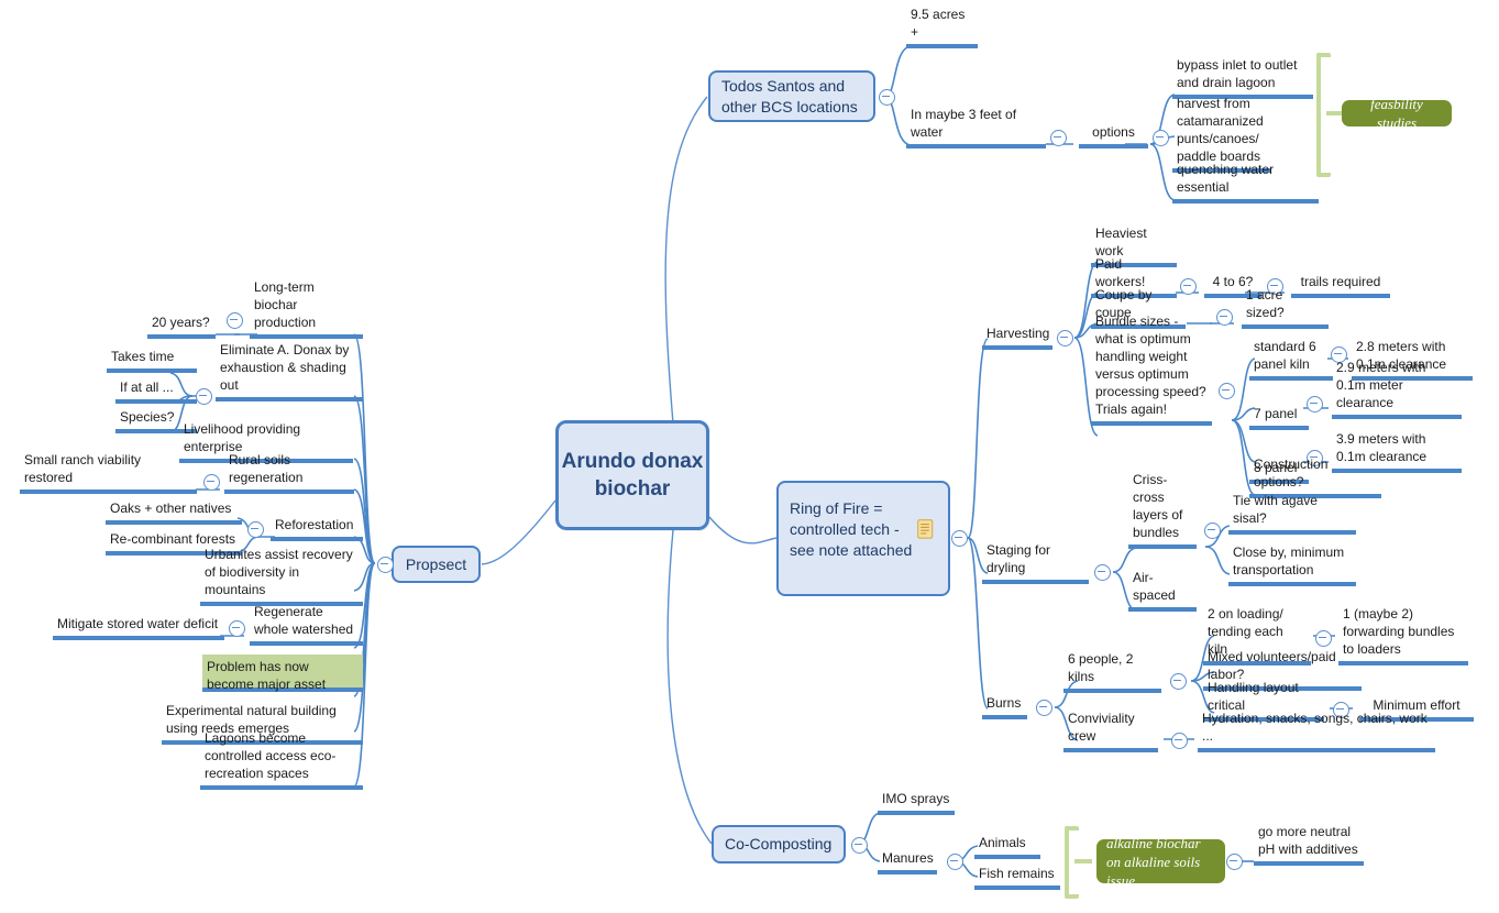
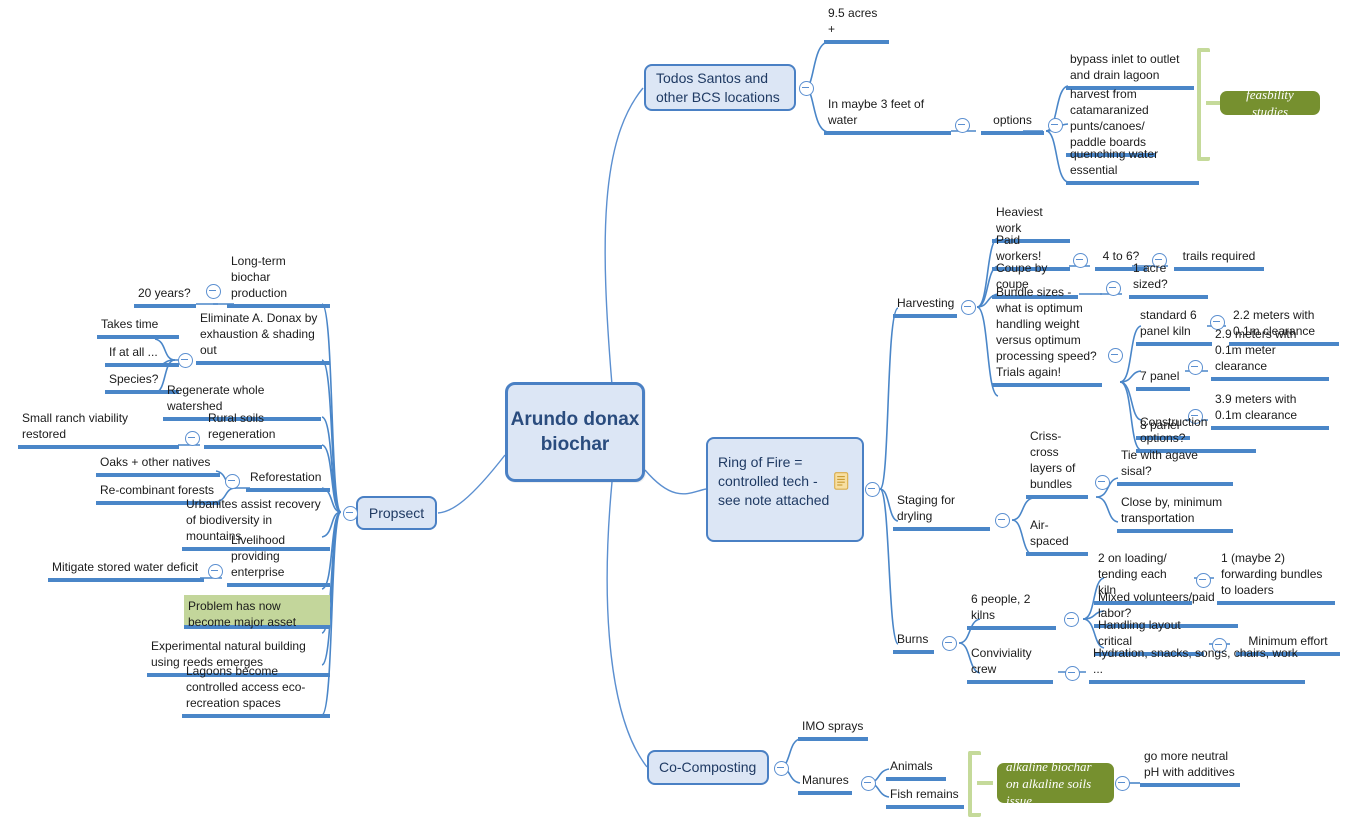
  Arundo donax biochar
  Todos Santos and other BCS locations
  Ring of Fire = controlled tech - see note attached
  Co-Composting
  Propsect
  9.5 acres +
  In maybe 3 feet of water
  options
  bypass inlet to outlet and drain lagoon
  harvest from catamaranized punts/canoes/ paddle boards
  quenching water essential
  feasbility studies
  Harvesting
  Heaviest work
  Paid workers!
  4 to 6?
  trails required
  Coupe by coupe
  1 acre sized?
  Bundle sizes - what is optimum handling weight versus optimum processing speed? Trials again!
  standard 6 panel kiln
- 2.8 meters with 0.1m clearance
+ 2.2 meters with 0.1m clearance
  7 panel
  2.9 meters with 0.1m meter clearance
  8 panel
  3.9 meters with 0.1m clearance
  Construction options?
  Staging for dryling
  Criss-cross layers of bundles
  Tie with agave sisal?
  Close by, minimum transportation
  Air-spaced
  Burns
  6 people, 2 kilns
  2 on loading/ tending each kiln
  1 (maybe 2) forwarding bundles to loaders
  Mixed volunteers/paid labor?
  Handling layout critical
  Minimum effort
  Conviviality crew
  Hydration, snacks, songs, chairs, work ...
  IMO sprays
  Manures
  Animals
  Fish remains
  alkaline biochar on alkaline soils issue
  go more neutral pH with additives
  20 years?
  Long-term biochar production
  Takes time
  If at all ...
  Species?
  Eliminate A. Donax by exhaustion & shading out
- Livelihood providing enterprise
+ Regenerate whole watershed
  Small ranch viability restored
  Rural soils regeneration
  Oaks + other natives
  Re-combinant forests
  Reforestation
  Urbanites assist recovery of biodiversity in mountains
  Mitigate stored water deficit
- Regenerate whole watershed
+ Livelihood providing enterprise
  Problem has now become major asset
  Experimental natural building using reeds emerges
  Lagoons become controlled access eco-recreation spaces
